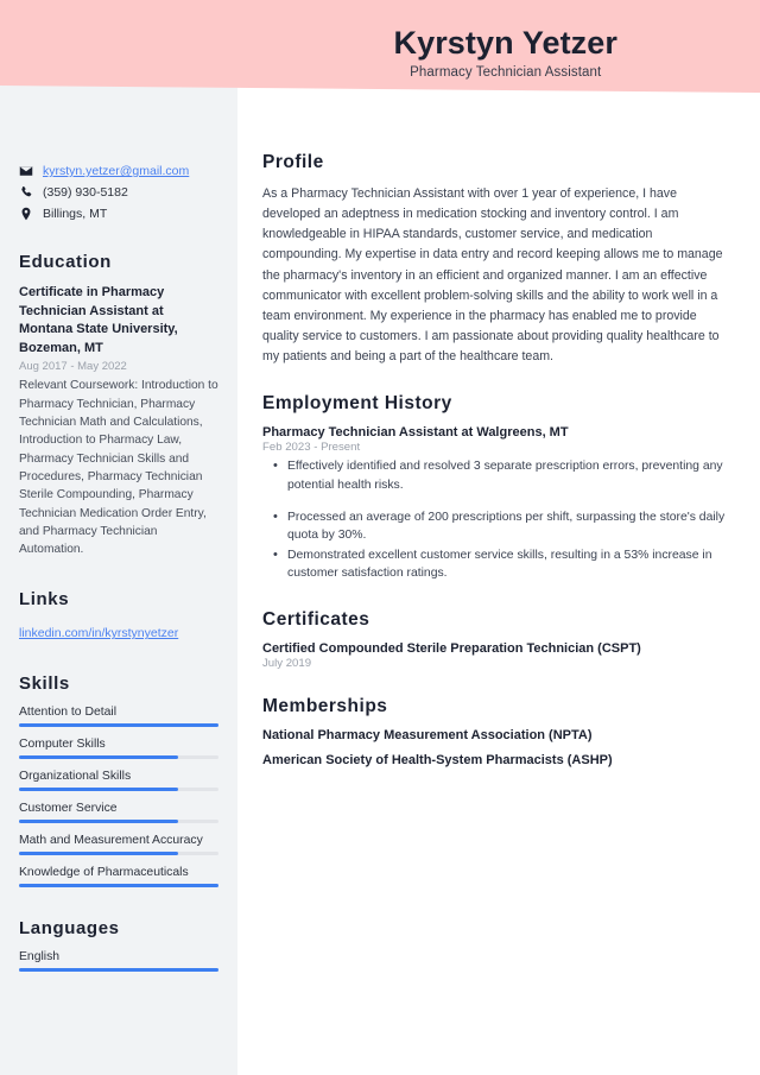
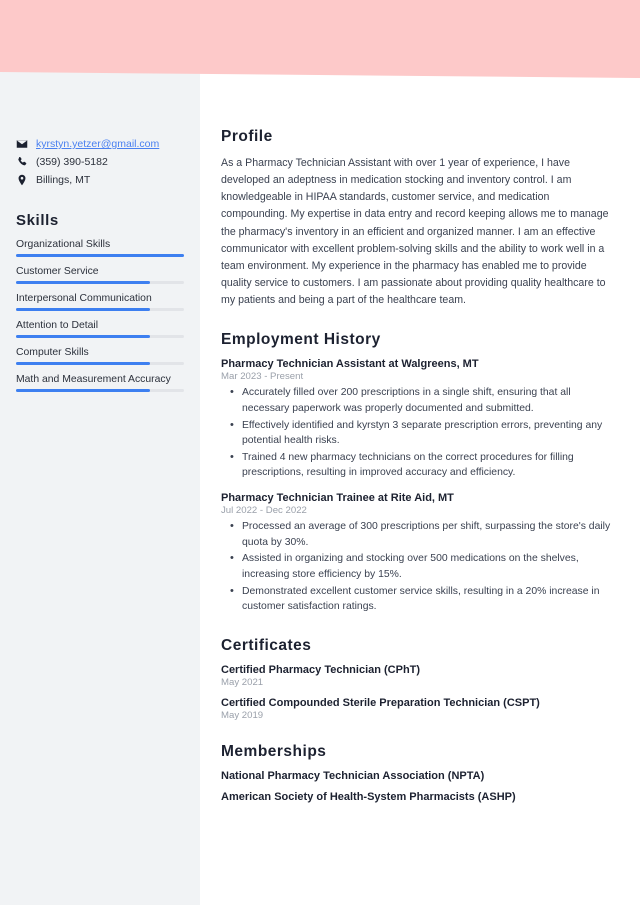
- Kyrstyn Yetzer
- Pharmacy Technician Assistant
  kyrstyn.yetzer@gmail.com
- (359) 930-5182
+ (359) 390-5182
  Billings, MT
- Education
- Certificate in Pharmacy Technician Assistant at Montana State University, Bozeman, MT
- Aug 2017 - May 2022
- Relevant Coursework: Introduction to Pharmacy Technician, Pharmacy Technician Math and Calculations, Introduction to Pharmacy Law, Pharmacy Technician Skills and Procedures, Pharmacy Technician Sterile Compounding, Pharmacy Technician Medication Order Entry, and Pharmacy Technician Automation.
- Links
- linkedin.com/in/kyrstynyetzer
  Skills
- Attention to Detail
+ Organizational Skills
- Computer Skills
+ Customer Service
+ Interpersonal Communication
- Organizational Skills
+ Attention to Detail
- Customer Service
+ Computer Skills
  Math and Measurement Accuracy
- Knowledge of Pharmaceuticals
- Languages
- English
  Profile
  As a Pharmacy Technician Assistant with over 1 year of experience, I have developed an adeptness in medication stocking and inventory control. I am knowledgeable in HIPAA standards, customer service, and medication compounding. My expertise in data entry and record keeping allows me to manage the pharmacy's inventory in an efficient and organized manner. I am an effective communicator with excellent problem-solving skills and the ability to work well in a team environment. My experience in the pharmacy has enabled me to provide quality service to customers. I am passionate about providing quality healthcare to my patients and being a part of the healthcare team.
  Employment History
  Pharmacy Technician Assistant at Walgreens, MT
- Feb 2023 - Present
+ Mar 2023 - Present
+ Accurately filled over 200 prescriptions in a single shift, ensuring that all necessary paperwork was properly documented and submitted.
- Effectively identified and resolved 3 separate prescription errors, preventing any potential health risks.
+ Effectively identified and kyrstyn 3 separate prescription errors, preventing any potential health risks.
+ Trained 4 new pharmacy technicians on the correct procedures for filling prescriptions, resulting in improved accuracy and efficiency.
+ Pharmacy Technician Trainee at Rite Aid, MT
+ Jul 2022 - Dec 2022
- Processed an average of 200 prescriptions per shift, surpassing the store's daily quota by 30%.
+ Processed an average of 300 prescriptions per shift, surpassing the store's daily quota by 30%.
+ Assisted in organizing and stocking over 500 medications on the shelves, increasing store efficiency by 15%.
- Demonstrated excellent customer service skills, resulting in a 53% increase in customer satisfaction ratings.
+ Demonstrated excellent customer service skills, resulting in a 20% increase in customer satisfaction ratings.
  Certificates
+ Certified Pharmacy Technician (CPhT)
+ May 2021
  Certified Compounded Sterile Preparation Technician (CSPT)
- July 2019
+ May 2019
  Memberships
- National Pharmacy Measurement Association (NPTA)
+ National Pharmacy Technician Association (NPTA)
  American Society of Health-System Pharmacists (ASHP)
